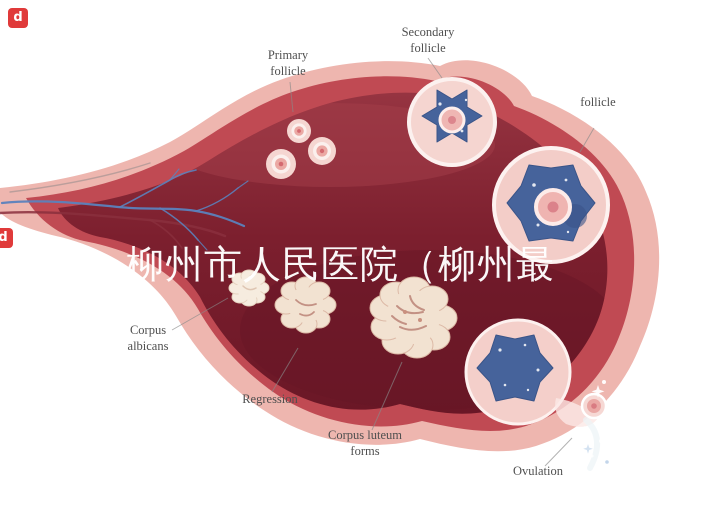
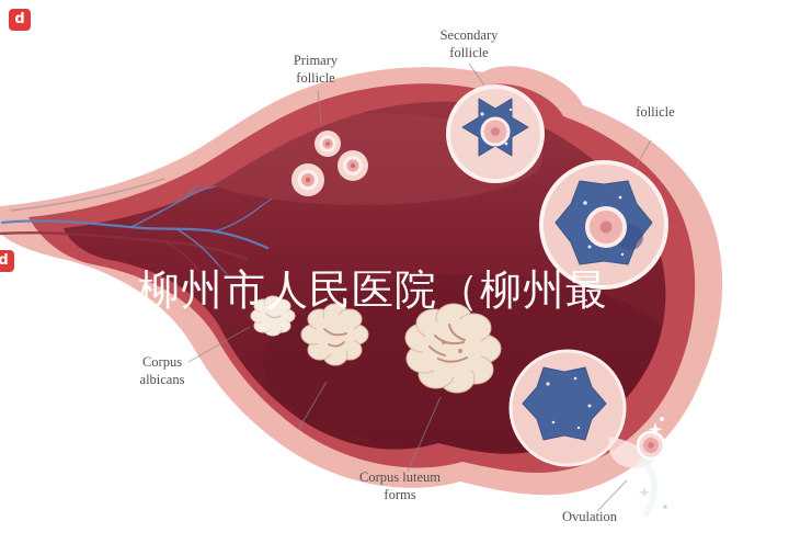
  Primary
  follicle
  Secondary
  follicle
  follicle
  Corpus
  albicans
- Regression
  Corpus luteum
  forms
  Ovulation
  柳州市人民医院（柳州最
  d
  d
